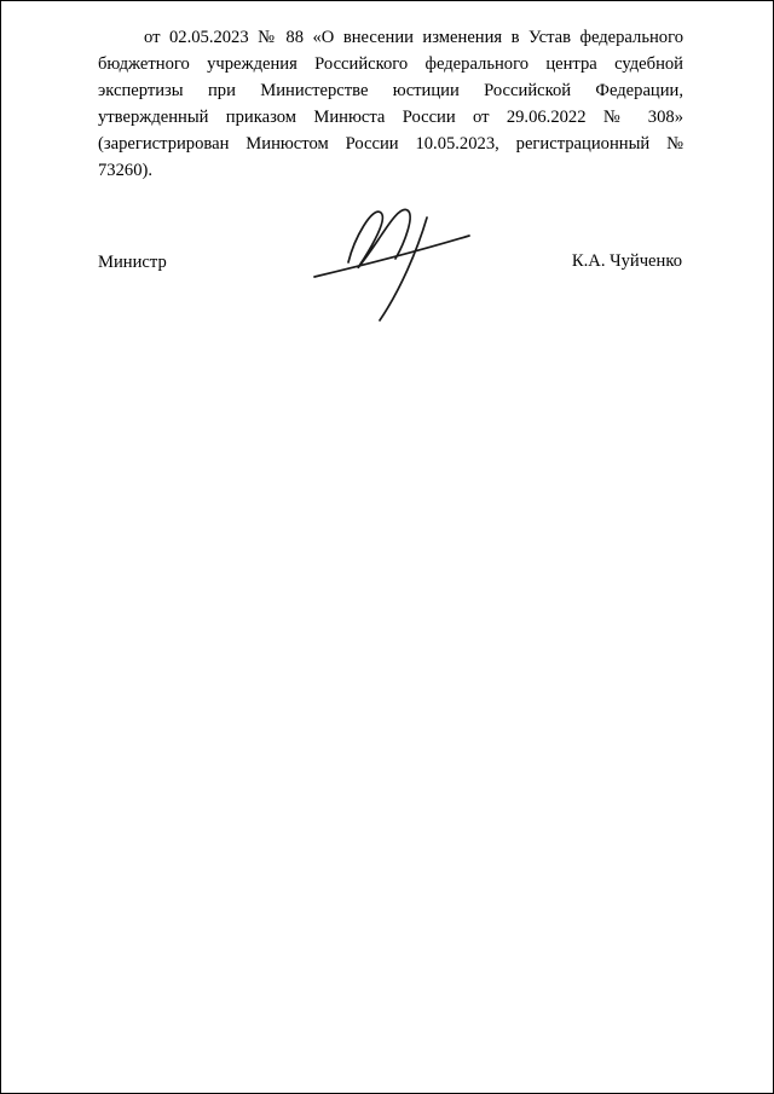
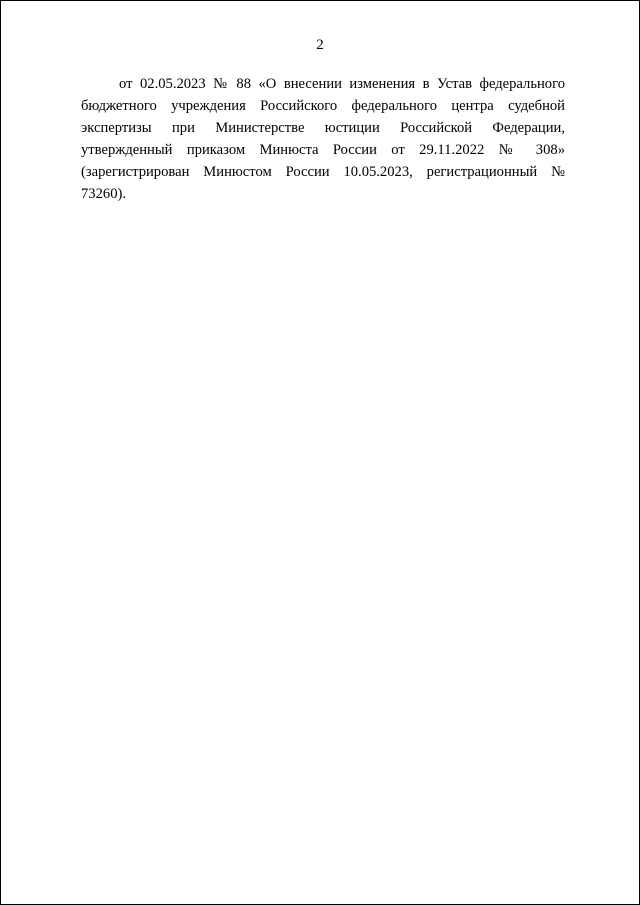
+ 2
- от 02.05.2023 № 88 «О внесении изменения в Устав федерального бюджетного учреждения Российского федерального центра судебной экспертизы при Министерстве юстиции Российской Федерации, утвержденный приказом Минюста России от 29.06.2022 № 308» (зарегистрирован Минюстом России 10.05.2023, регистрационный № 73260).
+ от 02.05.2023 № 88 «О внесении изменения в Устав федерального бюджетного учреждения Российского федерального центра судебной экспертизы при Министерстве юстиции Российской Федерации, утвержденный приказом Минюста России от 29.11.2022 № 308» (зарегистрирован Минюстом России 10.05.2023, регистрационный № 73260).
- Министр
- К.А. Чуйченко
